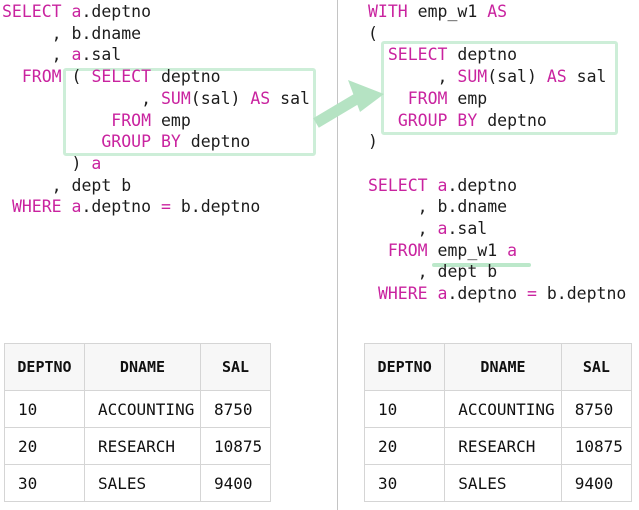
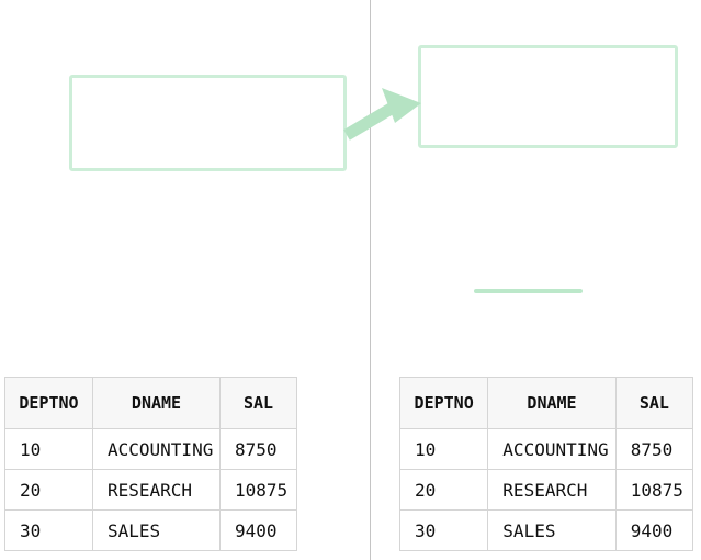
- SELECT a.deptno , b.dname , a.sal FROM ( SELECT deptno , SUM(sal) AS sal FROM emp GROUP BY deptno ) a , dept b WHERE a.deptno = b.deptno
- WITH emp_w1 AS ( SELECT deptno , SUM(sal) AS sal FROM emp GROUP BY deptno ) SELECT a.deptno , b.dname , a.sal FROM emp_w1 a , dept b WHERE a.deptno = b.deptno
  DEPTNO	DNAME	SAL
  10	ACCOUNTING	8750
  20	RESEARCH	10875
  30	SALES	9400
  DEPTNO	DNAME	SAL
  10	ACCOUNTING	8750
  20	RESEARCH	10875
  30	SALES	9400
